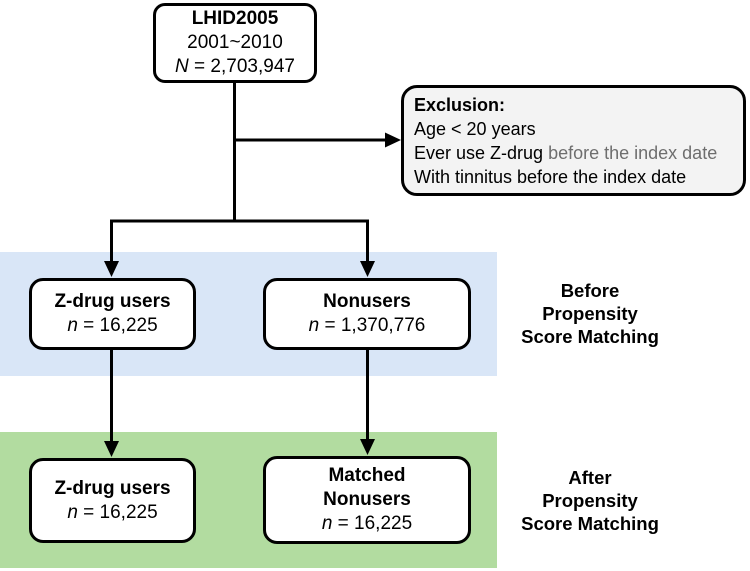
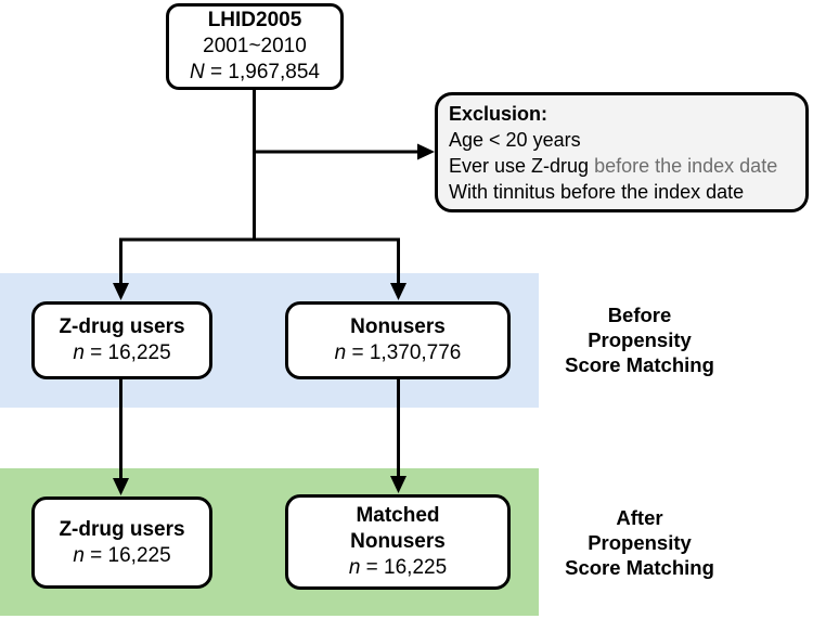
  LHID2005
  2001~2010
- N = 2,703,947
+ N = 1,967,854
  Exclusion:
  Age < 20 years
  Ever use Z-drug before the index date
  With tinnitus before the index date
  Z-drug users
  n = 16,225
  Nonusers
  n = 1,370,776
  Z-drug users
  n = 16,225
  Matched
  Nonusers
  n = 16,225
  Before
  Propensity
  Score Matching
  After
  Propensity
  Score Matching
